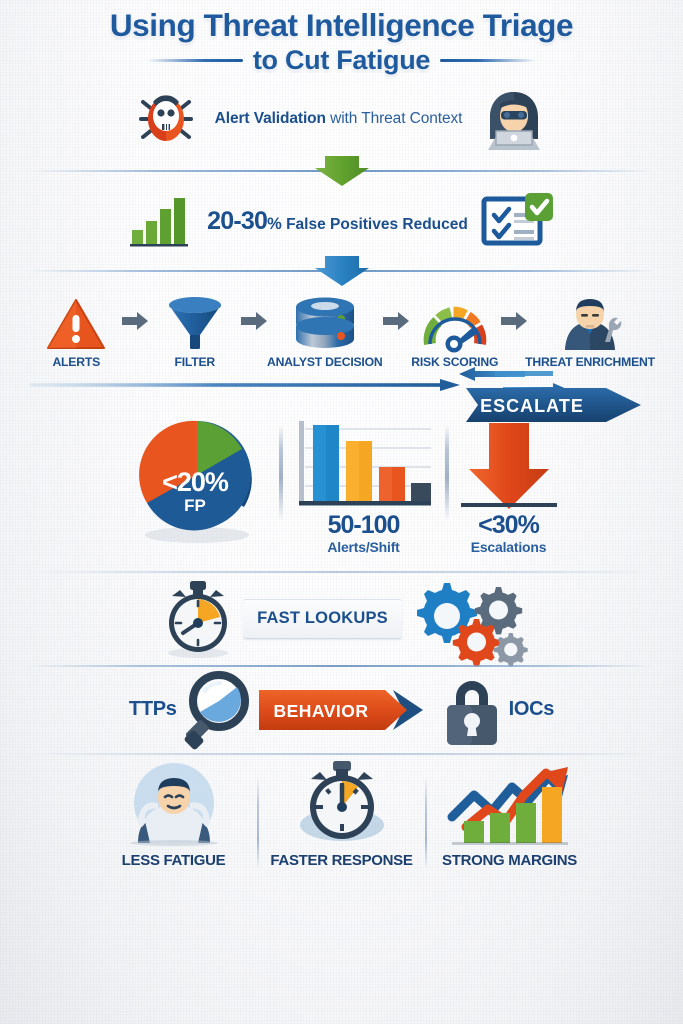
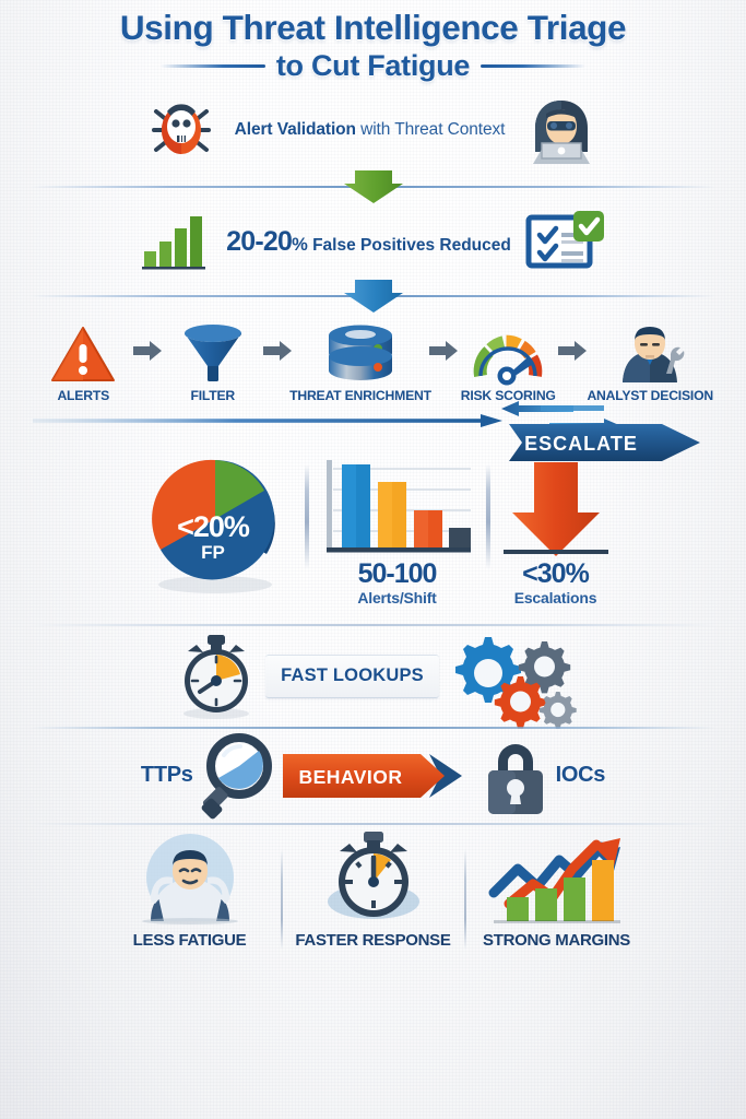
  Using Threat Intelligence Triage
  to Cut Fatigue
  Alert Validation with Threat Context
- 20-30% False Positives Reduced
+ 20-20% False Positives Reduced
  ALERTS
  FILTER
- ANALYST DECISION
+ THREAT ENRICHMENT
  RISK SCORING
- THREAT ENRICHMENT
+ ANALYST DECISION
  ESCALATE
  <20%
  FP
  50-100
  Alerts/Shift
  <30%
  Escalations
  FAST LOOKUPS
  TTPs
  BEHAVIOR
  IOCs
  LESS FATIGUE
  FASTER RESPONSE
  STRONG MARGINS
